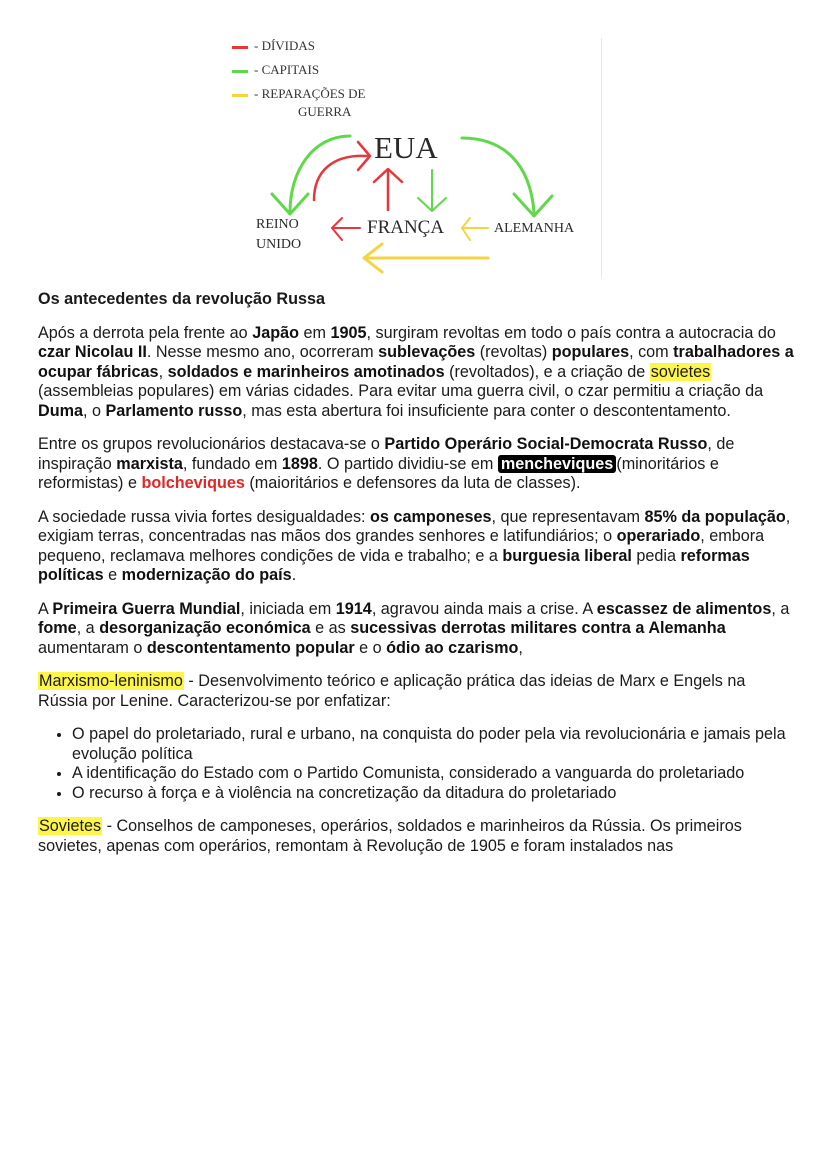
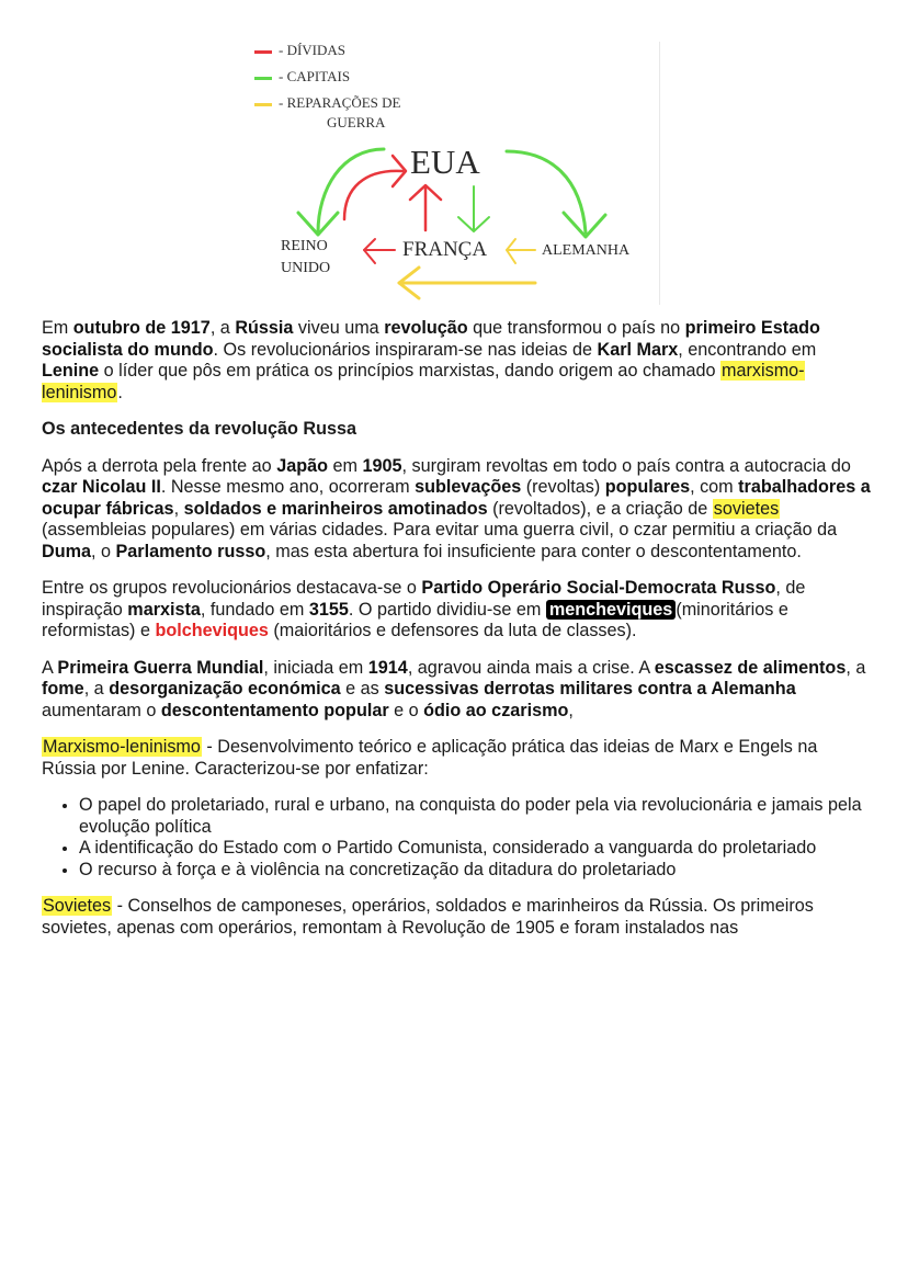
  - DÍVIDAS
  - CAPITAIS
  - REPARAÇÕES DE
  GUERRA
  EUA
  REINO
  UNIDO
  FRANÇA
  ALEMANHA
+ Em outubro de 1917, a Rússia viveu uma revolução que transformou o país no primeiro Estado socialista do mundo. Os revolucionários inspiraram-se nas ideias de Karl Marx, encontrando em Lenine o líder que pôs em prática os princípios marxistas, dando origem ao chamado marxismo-leninismo.
  Os antecedentes da revolução Russa
  Após a derrota pela frente ao Japão em 1905, surgiram revoltas em todo o país contra a autocracia do czar Nicolau II. Nesse mesmo ano, ocorreram sublevações (revoltas) populares, com trabalhadores a ocupar fábricas, soldados e marinheiros amotinados (revoltados), e a criação de sovietes (assembleias populares) em várias cidades. Para evitar uma guerra civil, o czar permitiu a criação da Duma, o Parlamento russo, mas esta abertura foi insuficiente para conter o descontentamento.
- Entre os grupos revolucionários destacava-se o Partido Operário Social-Democrata Russo, de inspiração marxista, fundado em 1898. O partido dividiu-se em mencheviques (minoritários e reformistas) e bolcheviques (maioritários e defensores da luta de classes).
+ Entre os grupos revolucionários destacava-se o Partido Operário Social-Democrata Russo, de inspiração marxista, fundado em 3155. O partido dividiu-se em mencheviques (minoritários e reformistas) e bolcheviques (maioritários e defensores da luta de classes).
- A sociedade russa vivia fortes desigualdades: os camponeses, que representavam 85% da população, exigiam terras, concentradas nas mãos dos grandes senhores e latifundiários; o operariado, embora pequeno, reclamava melhores condições de vida e trabalho; e a burguesia liberal pedia reformas políticas e modernização do país.
  A Primeira Guerra Mundial, iniciada em 1914, agravou ainda mais a crise. A escassez de alimentos, a fome, a desorganização económica e as sucessivas derrotas militares contra a Alemanha aumentaram o descontentamento popular e o ódio ao czarismo,
  Marxismo-leninismo - Desenvolvimento teórico e aplicação prática das ideias de Marx e Engels na Rússia por Lenine. Caracterizou-se por enfatizar:
  O papel do proletariado, rural e urbano, na conquista do poder pela via revolucionária e jamais pela evolução política
  A identificação do Estado com o Partido Comunista, considerado a vanguarda do proletariado
  O recurso à força e à violência na concretização da ditadura do proletariado
  Sovietes - Conselhos de camponeses, operários, soldados e marinheiros da Rússia. Os primeiros sovietes, apenas com operários, remontam à Revolução de 1905 e foram instalados nas
